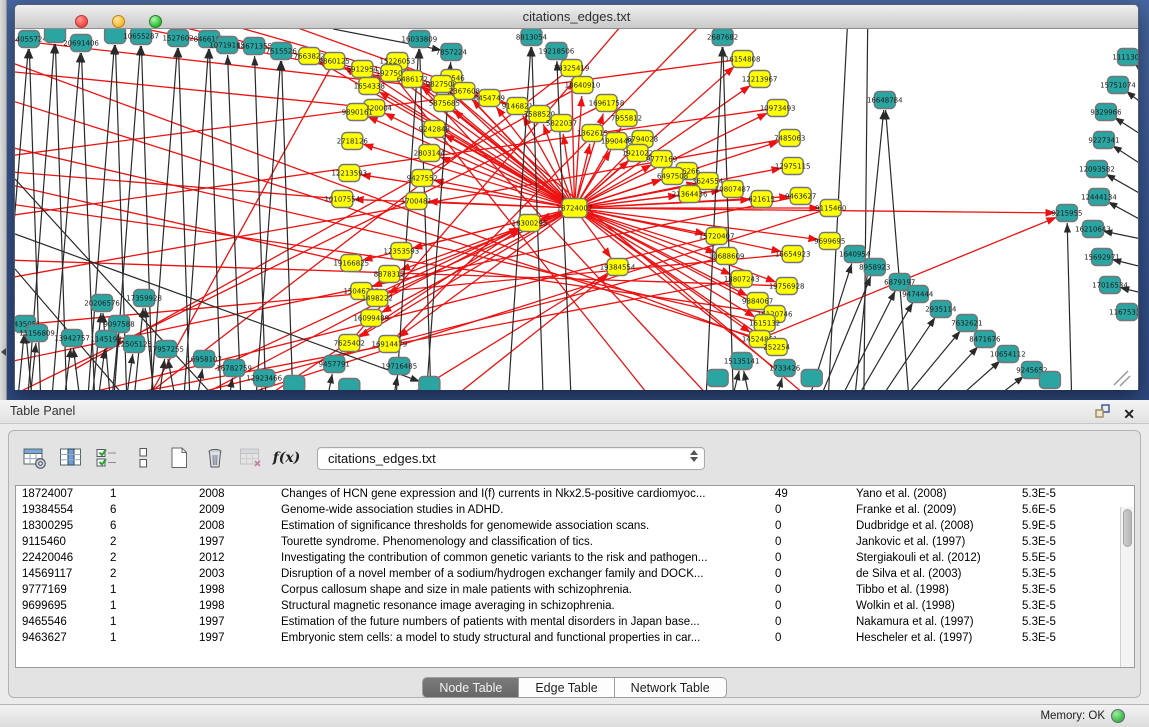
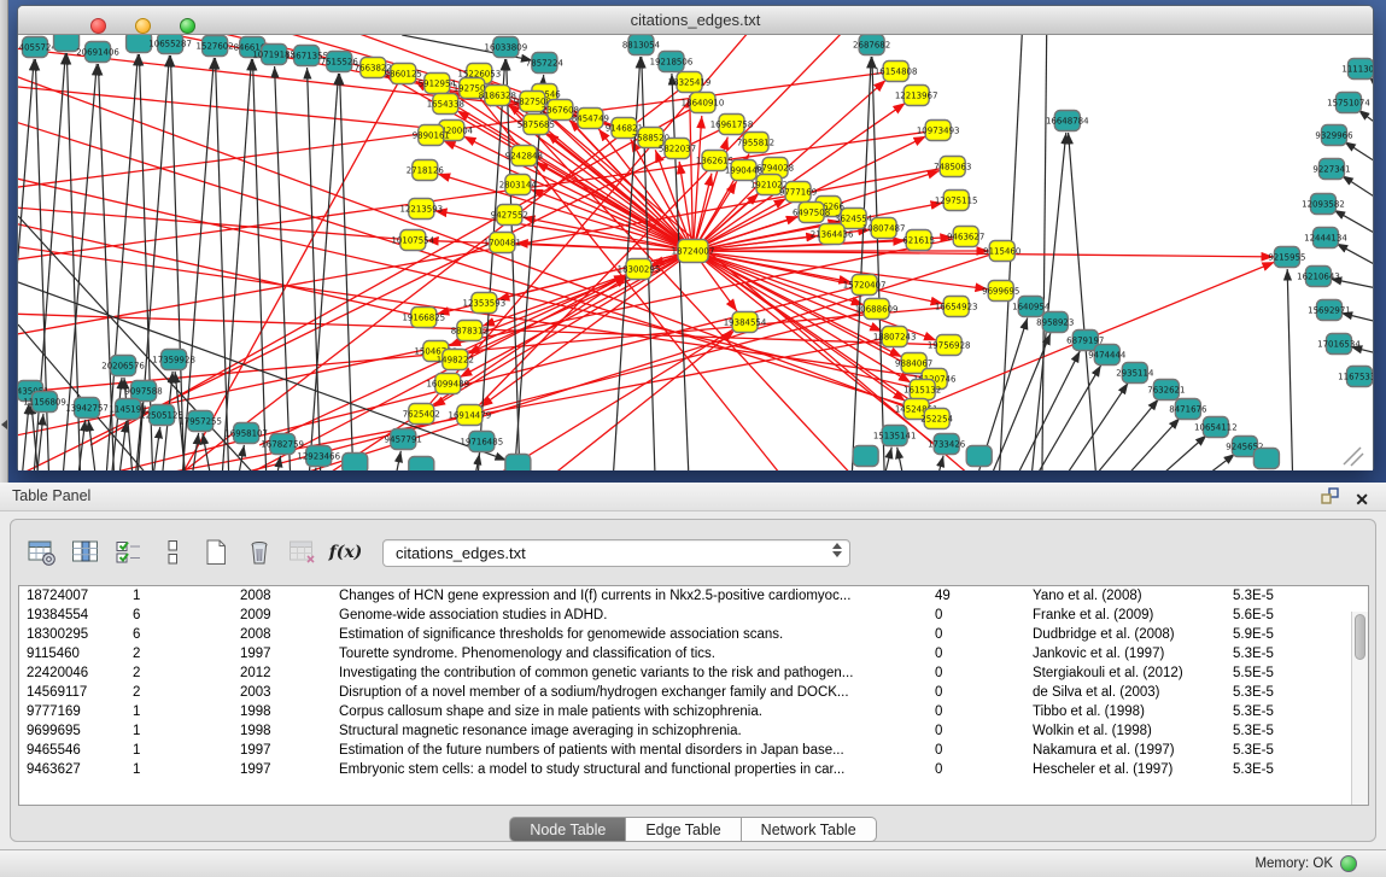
  citations_edges.txt
  18724007
  18325419
  18640910
  16961758
  7955812
  1362615
  1990448
  6794028
  192102
  9777169
  6497508
  3624554
  10807487
  21364436
  621615
  16154808
  12213967
  10973493
  7485063
  12975115
  9463627
  9115460
  15720407
  10688609
  16654923
  9699695
  18807243
  19756928
  9884067
  1615132
  145248
  252254
  15226053
  192750
- 6486172
+ 8186328
  982750
  2367608
  8454749
  914682
  7588520
  5822037
  5875685
  9242848
  2803144
  9427552
  1700481
  18300295
  19384554
  12353593
  19166825
  8878312
  1498222
  16099489
  7625402
  16914479
  7663822
  9860125
  5912954
  1654338
  9890161
  2718126
  12213593
  10107554
  405572
  20691406
  10655287
  1527602
  84661
  10719185
  14671355
  7515526
  16033809
  7857224
  8813054
  19218506
  2687682
  16648784
  111130
  15751074
  9329966
  9227341
  12093582
  12444134
  9215955
  1640954
  8958923
  6879197
  9474444
  2935114
  7632621
  8471676
  10654112
  9245652
  16210643
  15692971
  17016534
  116753
  11156809
  13942757
  20206576
  17359928
  9097588
  1145194
  12505125
  17957255
  16958107
  16782759
  12923466
  9457791
  19716485
  15135141
  1733426
  Table Panel
  ✕
  f(x)
  citations_edges.txt
  18724007
  1
  2008
  Changes of HCN gene expression and I(f) currents in Nkx2.5-positive cardiomyoc...
  49
  Yano et al. (2008)
  5.3E-5
  19384554
  6
  2009
  Genome-wide association studies in ADHD.
  0
  Franke et al. (2009)
  5.6E-5
  18300295
  6
  2008
  Estimation of significance thresholds for genomewide association scans.
  0
  Dudbridge et al. (2008)
  5.9E-5
  9115460
  2
  1997
  Tourette syndrome. Phenomenology and classification of tics.
  0
  Jankovic et al. (1997)
  5.3E-5
  22420046
  2
  2012
  Investigating the contribution of common genetic variants to the risk and pathogen...
  0
  Stergiakouli et al. (2012)
  5.5E-5
  14569117
  2
  2003
  Disruption of a novel member of a sodium/hydrogen exchanger family and DOCK...
  0
  de Silva et al. (2003)
  5.3E-5
  9777169
  1
  1998
  Corpus callosum shape and size in male patients with schizophrenia.
  0
  Tibbo et al. (1998)
  5.3E-5
  9699695
  1
  1998
  Structural magnetic resonance image averaging in schizophrenia.
  0
  Wolkin et al. (1998)
  5.3E-5
  9465546
  1
  1997
  Estimation of the future numbers of patients with mental disorders in Japan base...
  0
  Nakamura et al. (1997)
  5.3E-5
  9463627
  1
  1997
  Embryonic stem cells: a model to study structural and functional properties in car...
  0
  Hescheler et al. (1997)
  5.3E-5
  Node Table
  Edge Table
  Network Table
  Memory: OK
